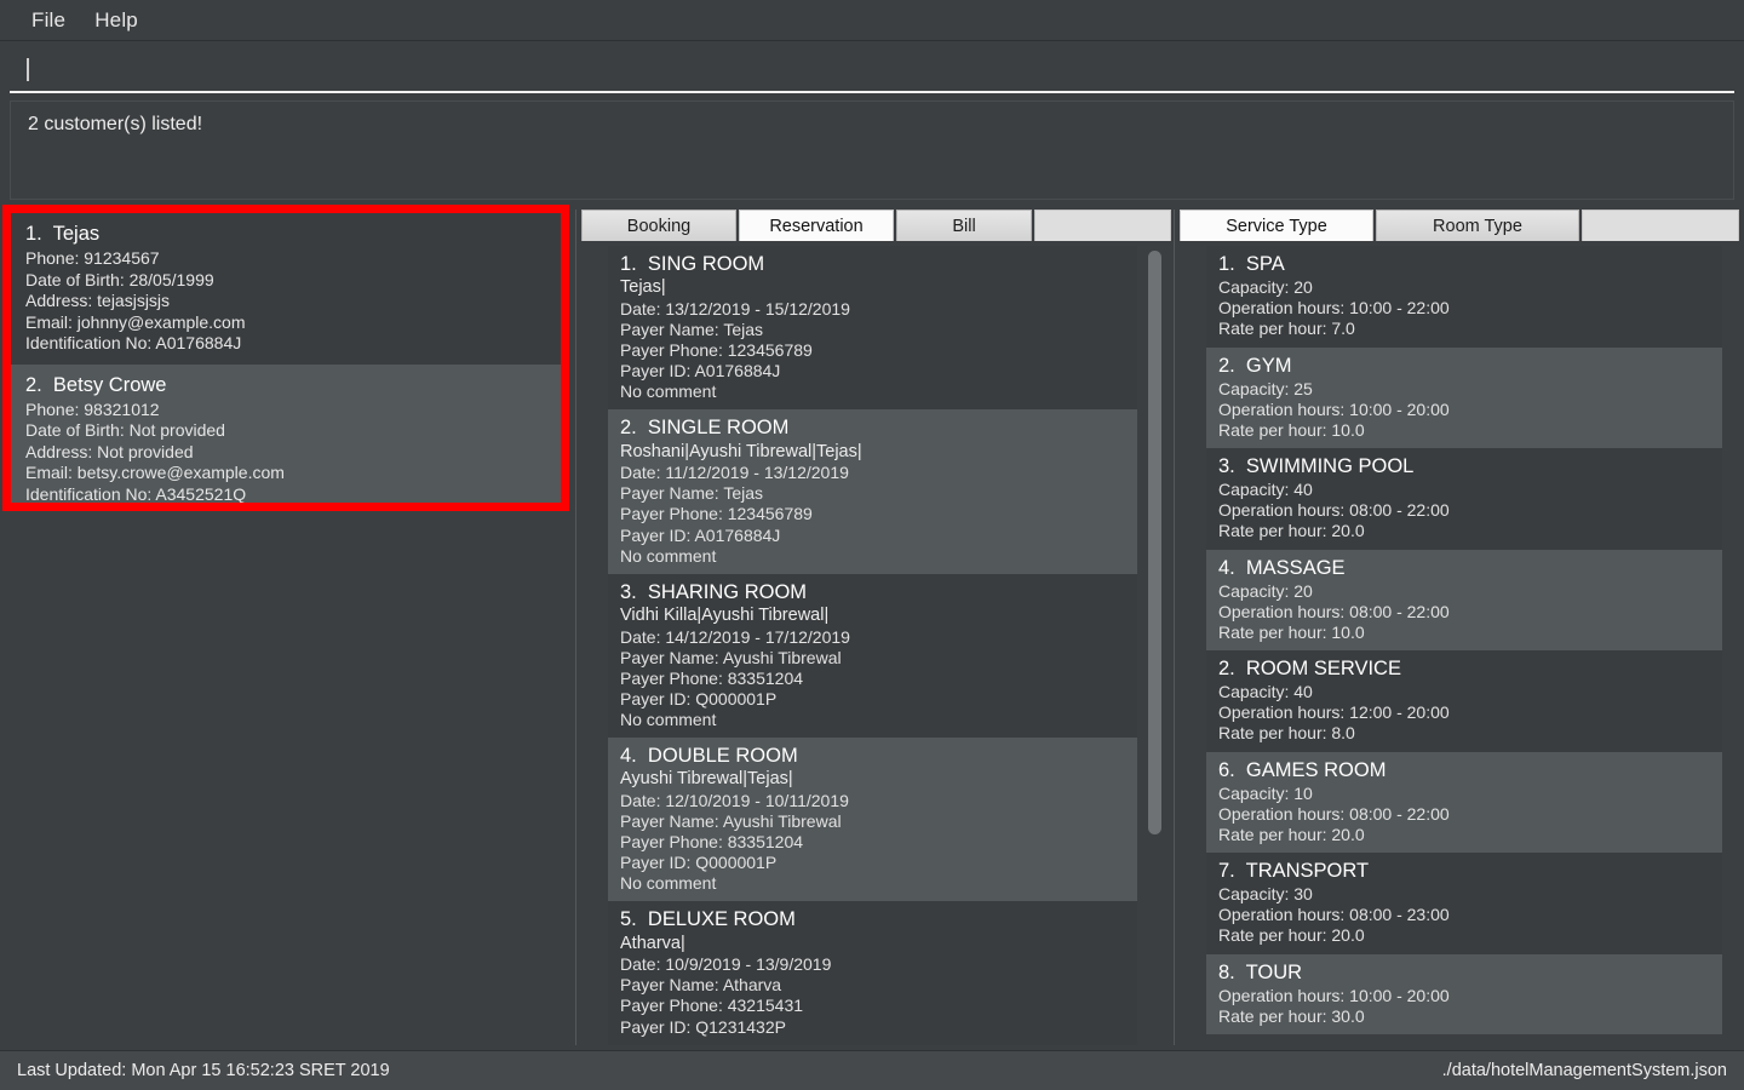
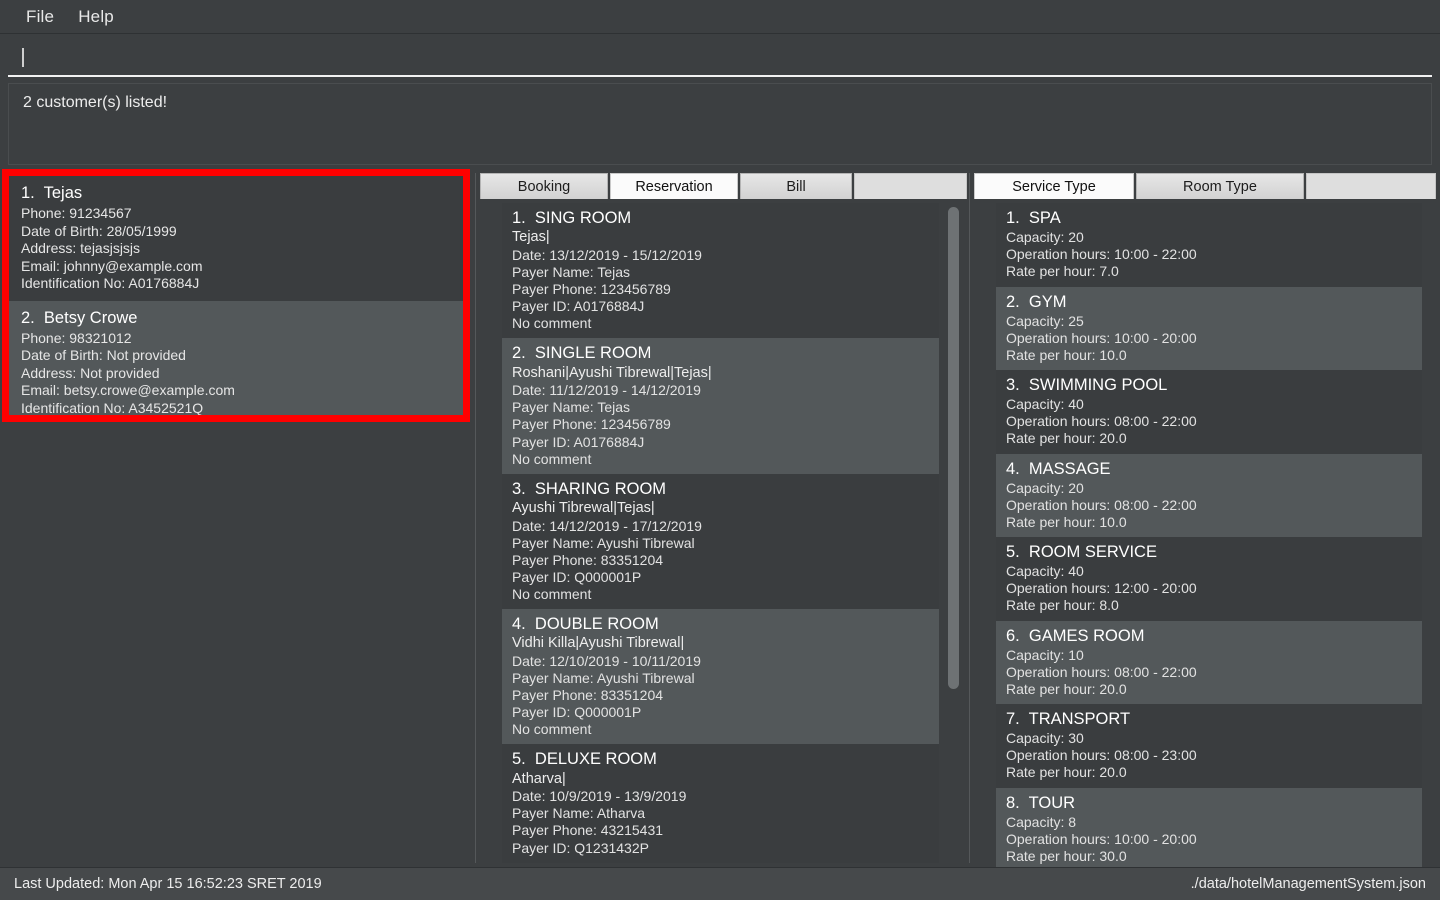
  File
  Help
  2 customer(s) listed!
  1. Tejas
  Phone: 91234567
  Date of Birth: 28/05/1999
  Address: tejasjsjsjs
  Email: johnny@example.com
  Identification No: A0176884J
  2. Betsy Crowe
  Phone: 98321012
  Date of Birth: Not provided
  Address: Not provided
  Email: betsy.crowe@example.com
  Identification No: A3452521Q
  Booking
  Reservation
  Bill
  1. SING ROOM
  Tejas|
  Date: 13/12/2019 - 15/12/2019
  Payer Name: Tejas
  Payer Phone: 123456789
  Payer ID: A0176884J
  No comment
  2. SINGLE ROOM
  Roshani|Ayushi Tibrewal|Tejas|
- Date: 11/12/2019 - 13/12/2019
+ Date: 11/12/2019 - 14/12/2019
  Payer Name: Tejas
  Payer Phone: 123456789
  Payer ID: A0176884J
  No comment
  3. SHARING ROOM
- Vidhi Killa|Ayushi Tibrewal|
+ Ayushi Tibrewal|Tejas|
  Date: 14/12/2019 - 17/12/2019
  Payer Name: Ayushi Tibrewal
  Payer Phone: 83351204
  Payer ID: Q000001P
  No comment
  4. DOUBLE ROOM
- Ayushi Tibrewal|Tejas|
+ Vidhi Killa|Ayushi Tibrewal|
  Date: 12/10/2019 - 10/11/2019
  Payer Name: Ayushi Tibrewal
  Payer Phone: 83351204
  Payer ID: Q000001P
  No comment
  5. DELUXE ROOM
  Atharva|
  Date: 10/9/2019 - 13/9/2019
  Payer Name: Atharva
  Payer Phone: 43215431
  Payer ID: Q1231432P
  Service Type
  Room Type
  1. SPA
  Capacity: 20
  Operation hours: 10:00 - 22:00
  Rate per hour: 7.0
  2. GYM
  Capacity: 25
  Operation hours: 10:00 - 20:00
  Rate per hour: 10.0
  3. SWIMMING POOL
  Capacity: 40
  Operation hours: 08:00 - 22:00
  Rate per hour: 20.0
  4. MASSAGE
  Capacity: 20
  Operation hours: 08:00 - 22:00
  Rate per hour: 10.0
- 2. ROOM SERVICE
+ 5. ROOM SERVICE
  Capacity: 40
  Operation hours: 12:00 - 20:00
  Rate per hour: 8.0
  6. GAMES ROOM
  Capacity: 10
  Operation hours: 08:00 - 22:00
  Rate per hour: 20.0
  7. TRANSPORT
  Capacity: 30
  Operation hours: 08:00 - 23:00
  Rate per hour: 20.0
  8. TOUR
+ Capacity: 8
  Operation hours: 10:00 - 20:00
  Rate per hour: 30.0
  Last Updated: Mon Apr 15 16:52:23 SRET 2019
  ./data/hotelManagementSystem.json
